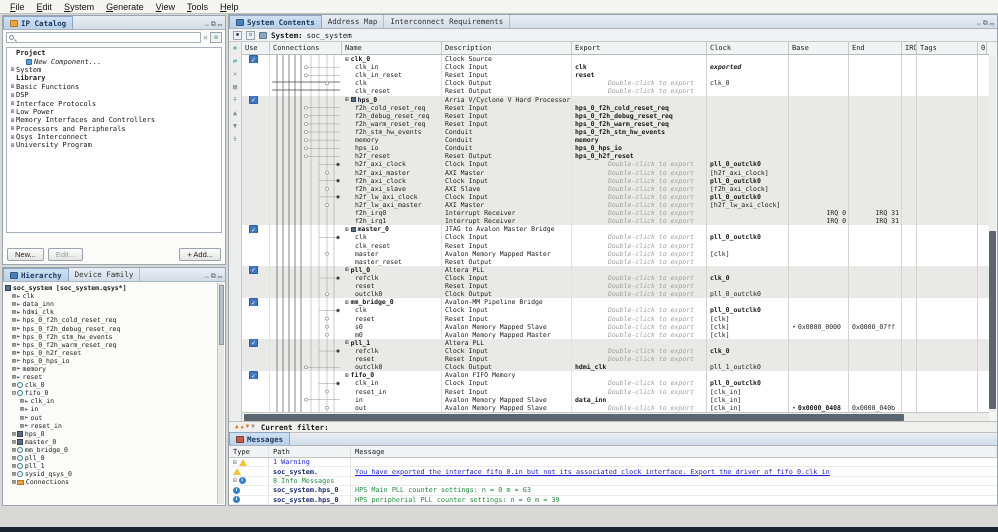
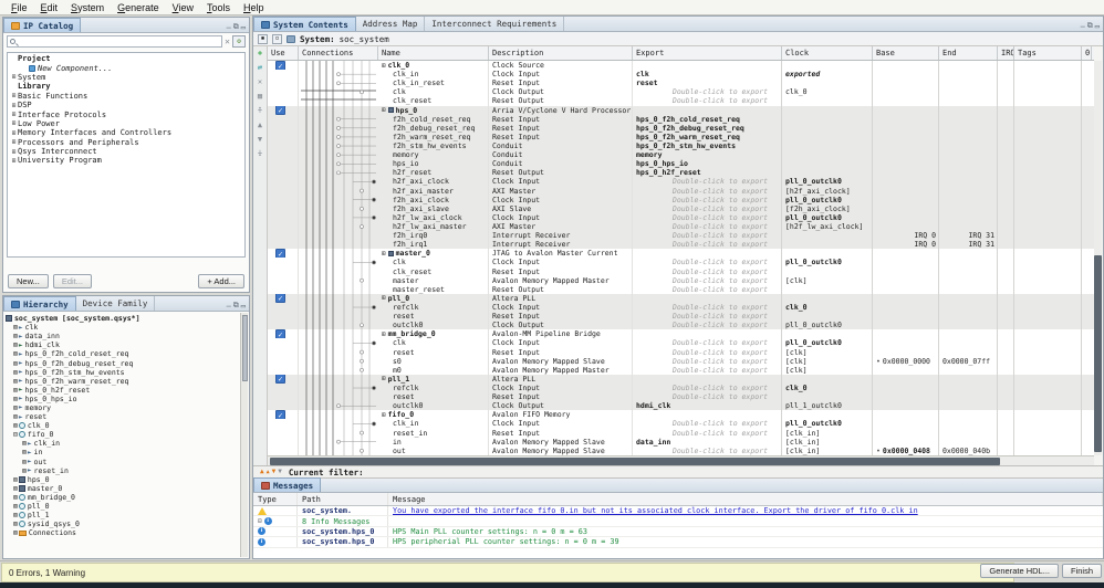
  File
  Edit
  System
  Generate
  View
  Tools
  Help
  IP Catalog
  ‒
  ⧉
  ▭
  ✕
  Project
  System
  Library
  Basic Functions
  DSP
  Interface Protocols
  Low Power
  Memory Interfaces and Controllers
  Qsys Interconnect
  University Program
  New...
  Edit...
  + Add...
  Hierarchy
  Device Family
  ‒
  ⧉
  ▭
  soc_system [soc_system.qsys*]
  ⊞
  clk
  ⊞
  data_inn
  ⊞
  hdmi_clk
  ⊞
  hps_0_f2h_cold_reset_req
  ⊞
  hps_0_f2h_debug_reset_req
  ⊞
  hps_0_f2h_stm_hw_events
  ⊞
  hps_0_f2h_warm_reset_req
  ⊞
  hps_0_h2f_reset
  ⊞
  hps_0_hps_io
  ⊞
  memory
  ⊞
  reset
  ⊞
  clk_0
  ⊟
  fifo_0
  ⊞
  clk_in
  ⊞
  in
  ⊞
  out
  ⊞
  reset_in
  ⊞
  hps_0
  ⊞
  master_0
  ⊞
  mm_bridge_0
  ⊞
  pll_0
  ⊞
  pll_1
  ⊞
  sysid_qsys_0
  ⊞
  Connections
  System Contents
  Address Map
  Interconnect Requirements
  ‒
  ⧉
  ▭
  System:
  soc_system
  ＋
  ⇄
  ✕
  ▦
  ⍏
  ▲
  ▼
  ⍖
  Use
  Connections
  Name
  Description
  Export
  Clock
  Base
  End
  IRQ
  Tags
  0
  ✓
  clk_0
  Clock Source
  clk_in
  Clock Input
  clk
  exported
  clk_in_reset
  Reset Input
  reset
  clk
  Clock Output
  Double-click to export
  clk_0
  clk_reset
  Reset Output
  Double-click to export
  ✓
  hps_0
  Arria V/Cyclone V Hard Processor
  f2h_cold_reset_req
  Reset Input
  hps_0_f2h_cold_reset_req
  f2h_debug_reset_req
  Reset Input
  hps_0_f2h_debug_reset_req
  f2h_warm_reset_req
  Reset Input
  hps_0_f2h_warm_reset_req
  f2h_stm_hw_events
  Conduit
  hps_0_f2h_stm_hw_events
  memory
  Conduit
  memory
  hps_io
  Conduit
  hps_0_hps_io
  h2f_reset
  Reset Output
  hps_0_h2f_reset
  h2f_axi_clock
  Clock Input
  Double-click to export
  pll_0_outclk0
  h2f_axi_master
  AXI Master
  Double-click to export
  [h2f_axi_clock]
  f2h_axi_clock
  Clock Input
  Double-click to export
  pll_0_outclk0
  f2h_axi_slave
  AXI Slave
  Double-click to export
  [f2h_axi_clock]
  h2f_lw_axi_clock
  Clock Input
  Double-click to export
  pll_0_outclk0
  h2f_lw_axi_master
  AXI Master
  Double-click to export
  [h2f_lw_axi_clock]
  f2h_irq0
  Interrupt Receiver
  Double-click to export
  IRQ 0
  IRQ 31
  f2h_irq1
  Interrupt Receiver
  Double-click to export
  IRQ 0
  IRQ 31
  ✓
  master_0
- JTAG to Avalon Master Bridge
+ JTAG to Avalon Master Current
  clk
  Clock Input
  Double-click to export
  pll_0_outclk0
  clk_reset
  Reset Input
  Double-click to export
  master
  Avalon Memory Mapped Master
  Double-click to export
  [clk]
  master_reset
  Reset Output
  Double-click to export
  ✓
  pll_0
  Altera PLL
  refclk
  Clock Input
  Double-click to export
  clk_0
  reset
  Reset Input
  Double-click to export
  outclk0
  Clock Output
  Double-click to export
  pll_0_outclk0
  ✓
  mm_bridge_0
  Avalon-MM Pipeline Bridge
  clk
  Clock Input
  Double-click to export
  pll_0_outclk0
  reset
  Reset Input
  Double-click to export
  [clk]
  s0
  Avalon Memory Mapped Slave
  Double-click to export
  [clk]
  •
  0x0000_0000
  0x0000_07ff
  m0
  Avalon Memory Mapped Master
  Double-click to export
  [clk]
  ✓
  pll_1
  Altera PLL
  refclk
  Clock Input
  Double-click to export
  clk_0
  reset
  Reset Input
  Double-click to export
  outclk0
  Clock Output
  hdmi_clk
  pll_1_outclk0
  ✓
  fifo_0
  Avalon FIFO Memory
  clk_in
  Clock Input
  Double-click to export
  pll_0_outclk0
  reset_in
  Reset Input
  Double-click to export
  [clk_in]
  in
  Avalon Memory Mapped Slave
  data_inn
  [clk_in]
  out
  Avalon Memory Mapped Slave
  Double-click to export
  [clk_in]
  •
  0x0000_0408
  0x0000_040b
  Current filter:
  Messages
  Type
  Path
  Message
- 1 Warning
  soc_system.
  You have exported the interface fifo_0.in but not its associated clock interface. Export the driver of fifo_0.clk_in
  8 Info Messages
  soc_system.hps_0
  HPS Main PLL counter settings: n = 0 m = 63
  soc_system.hps_0
  HPS peripherial PLL counter settings: n = 0 m = 39
+ 0 Errors, 1 Warning
+ Generate HDL...
+ Finish
